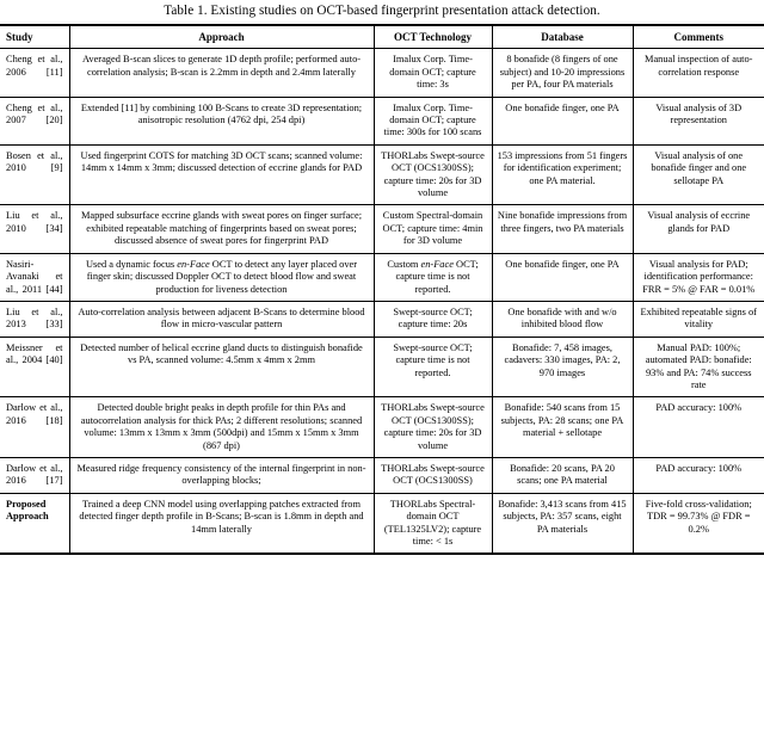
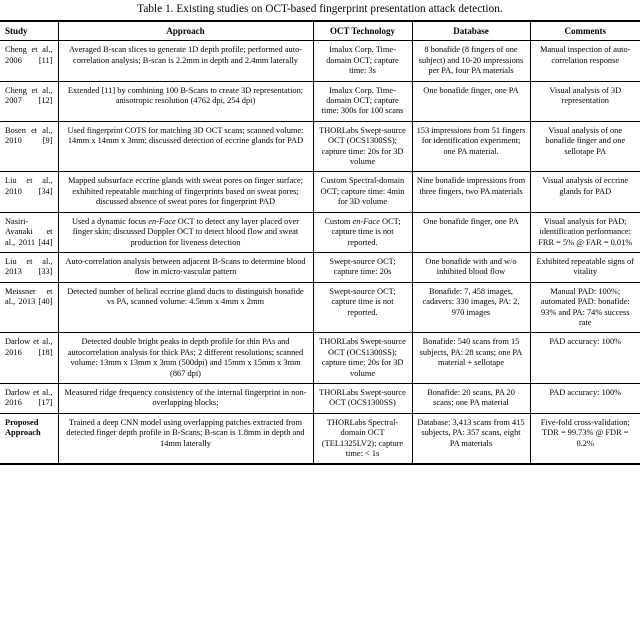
  Table 1. Existing studies on OCT-based fingerprint presentation attack detection.
  Study	Approach	OCT Technology	Database	Comments
  Cheng et al., 2006 [11]	Averaged B-scan slices to generate 1D depth profile; performed auto-correlation analysis; B-scan is 2.2mm in depth and 2.4mm laterally	Imalux Corp. Time-domain OCT; capture time: 3s	8 bonafide (8 fingers of one subject) and 10-20 impressions per PA, four PA materials	Manual inspection of auto-correlation response
- Cheng et al., 2007 [20]	Extended [11] by combining 100 B-Scans to create 3D representation; anisotropic resolution (4762 dpi, 254 dpi)	Imalux Corp. Time-domain OCT; capture time: 300s for 100 scans	One bonafide finger, one PA	Visual analysis of 3D representation
+ Cheng et al., 2007 [12]	Extended [11] by combining 100 B-Scans to create 3D representation; anisotropic resolution (4762 dpi, 254 dpi)	Imalux Corp. Time-domain OCT; capture time: 300s for 100 scans	One bonafide finger, one PA	Visual analysis of 3D representation
  Bosen et al., 2010 [9]	Used fingerprint COTS for matching 3D OCT scans; scanned volume: 14mm x 14mm x 3mm; discussed detection of eccrine glands for PAD	THORLabs Swept-source OCT (OCS1300SS); capture time: 20s for 3D volume	153 impressions from 51 fingers for identification experiment; one PA material.	Visual analysis of one bonafide finger and one sellotape PA
  Liu et al., 2010 [34]	Mapped subsurface eccrine glands with sweat pores on finger surface; exhibited repeatable matching of fingerprints based on sweat pores; discussed absence of sweat pores for fingerprint PAD	Custom Spectral-domain OCT; capture time: 4min for 3D volume	Nine bonafide impressions from three fingers, two PA materials	Visual analysis of eccrine glands for PAD
  Nasiri-Avanaki et al., 2011 [44]	Used a dynamic focus en-Face OCT to detect any layer placed over finger skin; discussed Doppler OCT to detect blood flow and sweat production for liveness detection	Custom en-Face OCT; capture time is not reported.	One bonafide finger, one PA	Visual analysis for PAD; identification performance: FRR = 5% @ FAR = 0.01%
  Liu et al., 2013 [33]	Auto-correlation analysis between adjacent B-Scans to determine blood flow in micro-vascular pattern	Swept-source OCT; capture time: 20s	One bonafide with and w/o inhibited blood flow	Exhibited repeatable signs of vitality
- Meissner et al., 2004 [40]	Detected number of helical eccrine gland ducts to distinguish bonafide vs PA, scanned volume: 4.5mm x 4mm x 2mm	Swept-source OCT; capture time is not reported.	Bonafide: 7, 458 images, cadavers: 330 images, PA: 2, 970 images	Manual PAD: 100%; automated PAD: bonafide: 93% and PA: 74% success rate
+ Meissner et al., 2013 [40]	Detected number of helical eccrine gland ducts to distinguish bonafide vs PA, scanned volume: 4.5mm x 4mm x 2mm	Swept-source OCT; capture time is not reported.	Bonafide: 7, 458 images, cadavers: 330 images, PA: 2, 970 images	Manual PAD: 100%; automated PAD: bonafide: 93% and PA: 74% success rate
  Darlow et al., 2016 [18]	Detected double bright peaks in depth profile for thin PAs and autocorrelation analysis for thick PAs; 2 different resolutions; scanned volume: 13mm x 13mm x 3mm (500dpi) and 15mm x 15mm x 3mm (867 dpi)	THORLabs Swept-source OCT (OCS1300SS); capture time: 20s for 3D volume	Bonafide: 540 scans from 15 subjects, PA: 28 scans; one PA material + sellotape	PAD accuracy: 100%
  Darlow et al., 2016 [17]	Measured ridge frequency consistency of the internal fingerprint in non-overlapping blocks;	THORLabs Swept-source OCT (OCS1300SS)	Bonafide: 20 scans, PA 20 scans; one PA material	PAD accuracy: 100%
- Proposed Approach	Trained a deep CNN model using overlapping patches extracted from detected finger depth profile in B-Scans; B-scan is 1.8mm in depth and 14mm laterally	THORLabs Spectral-domain OCT (TEL1325LV2); capture time: < 1s	Bonafide: 3,413 scans from 415 subjects, PA: 357 scans, eight PA materials	Five-fold cross-validation; TDR = 99.73% @ FDR = 0.2%
+ Proposed Approach	Trained a deep CNN model using overlapping patches extracted from detected finger depth profile in B-Scans; B-scan is 1.8mm in depth and 14mm laterally	THORLabs Spectral-domain OCT (TEL1325LV2); capture time: < 1s	Database: 3,413 scans from 415 subjects, PA: 357 scans, eight PA materials	Five-fold cross-validation; TDR = 99.73% @ FDR = 0.2%
